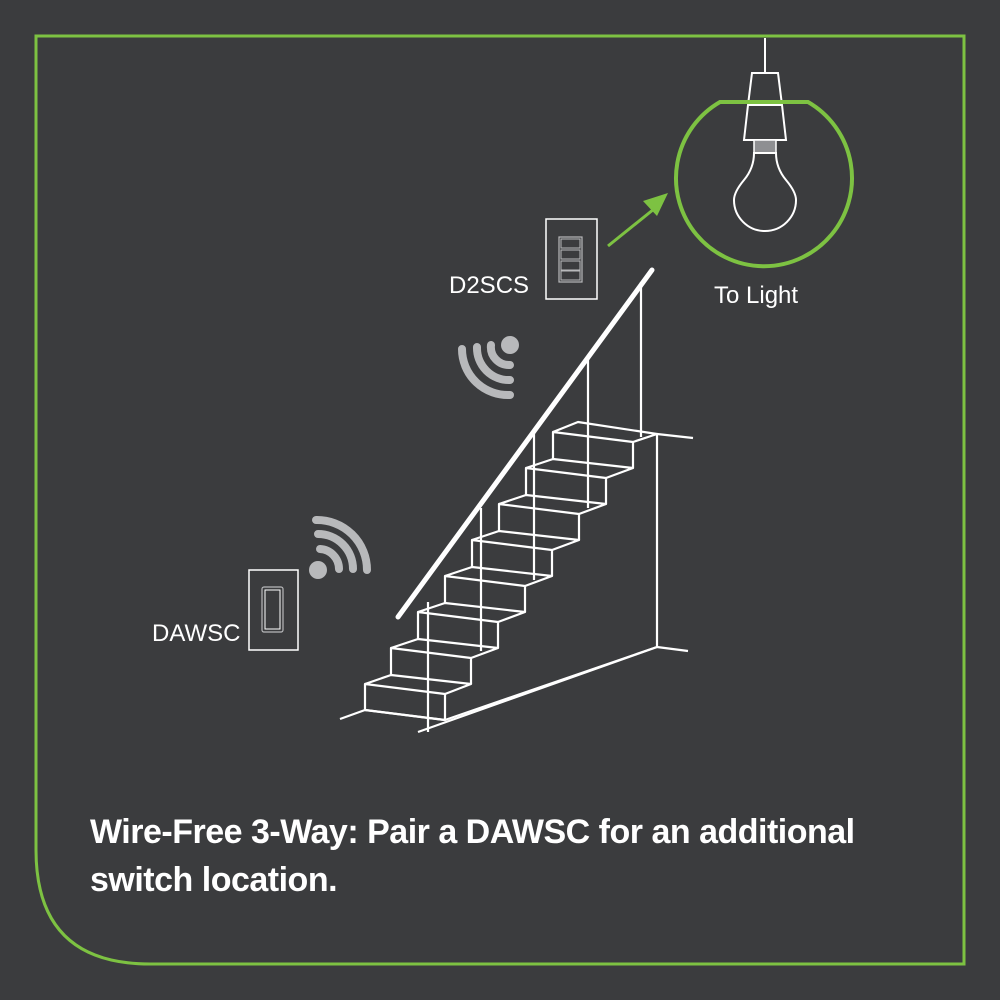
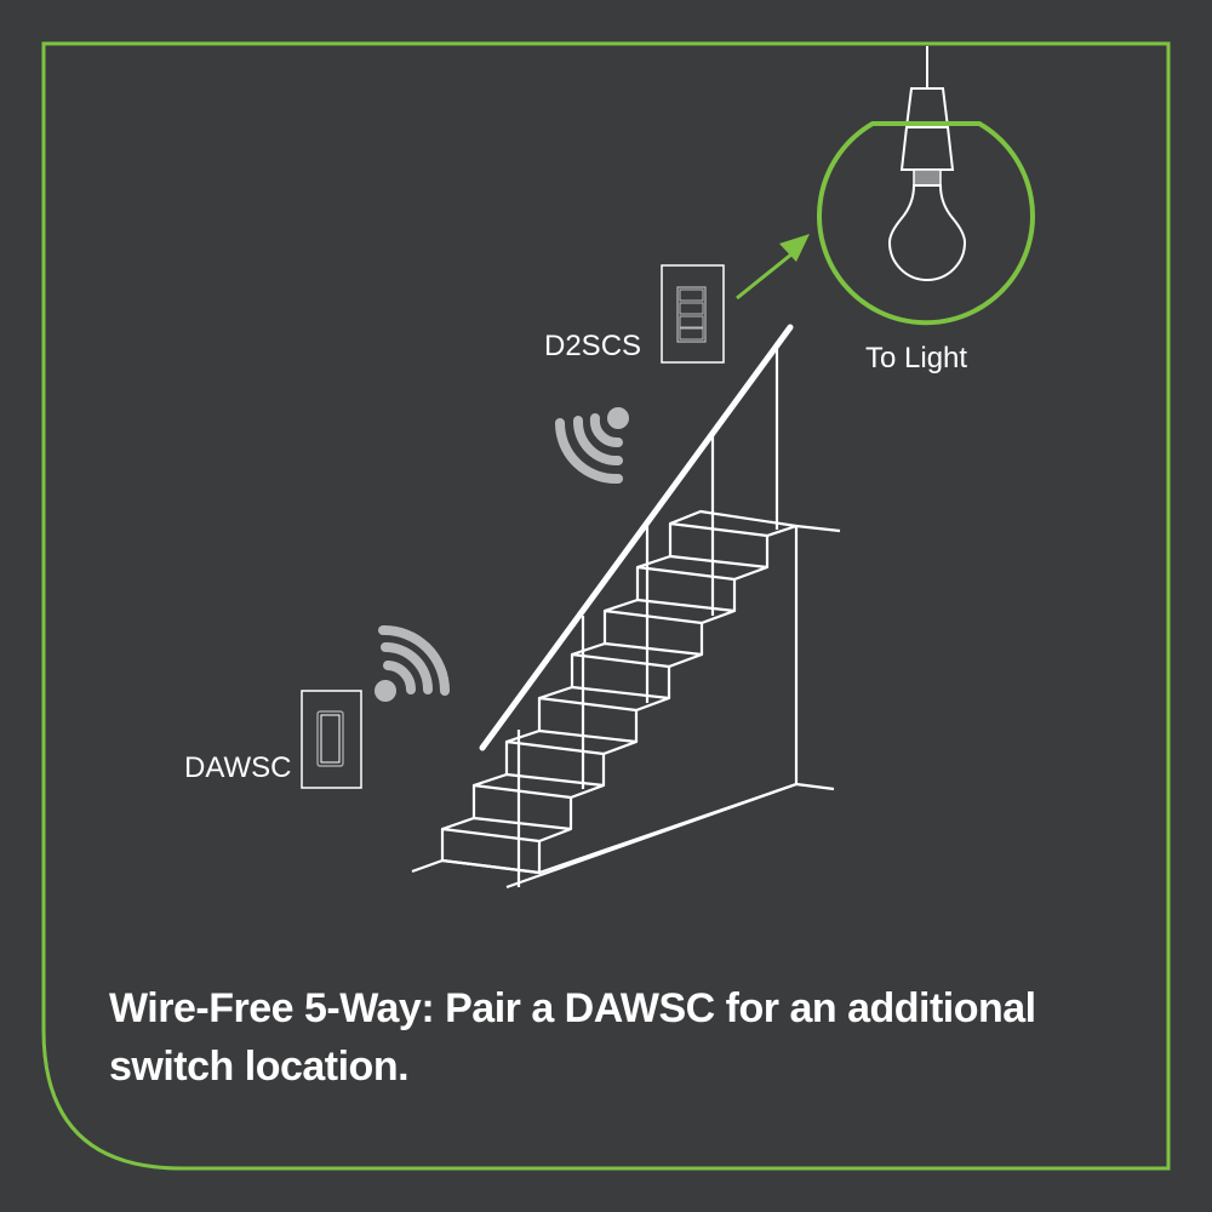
  To Light
  D2SCS
  DAWSC
- Wire-Free 3-Way: Pair a DAWSC for an additional switch location.
+ Wire-Free 5-Way: Pair a DAWSC for an additional switch location.
